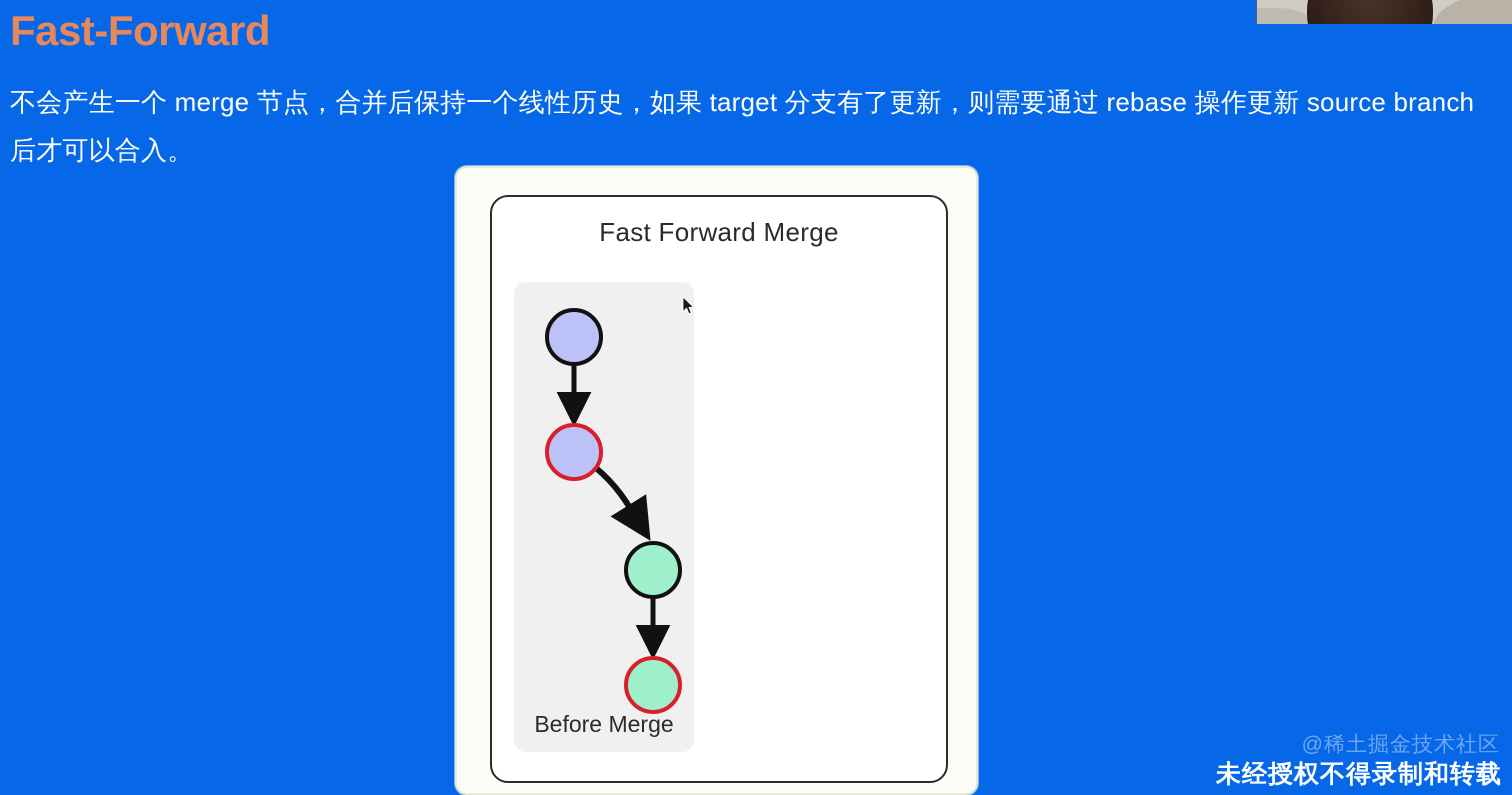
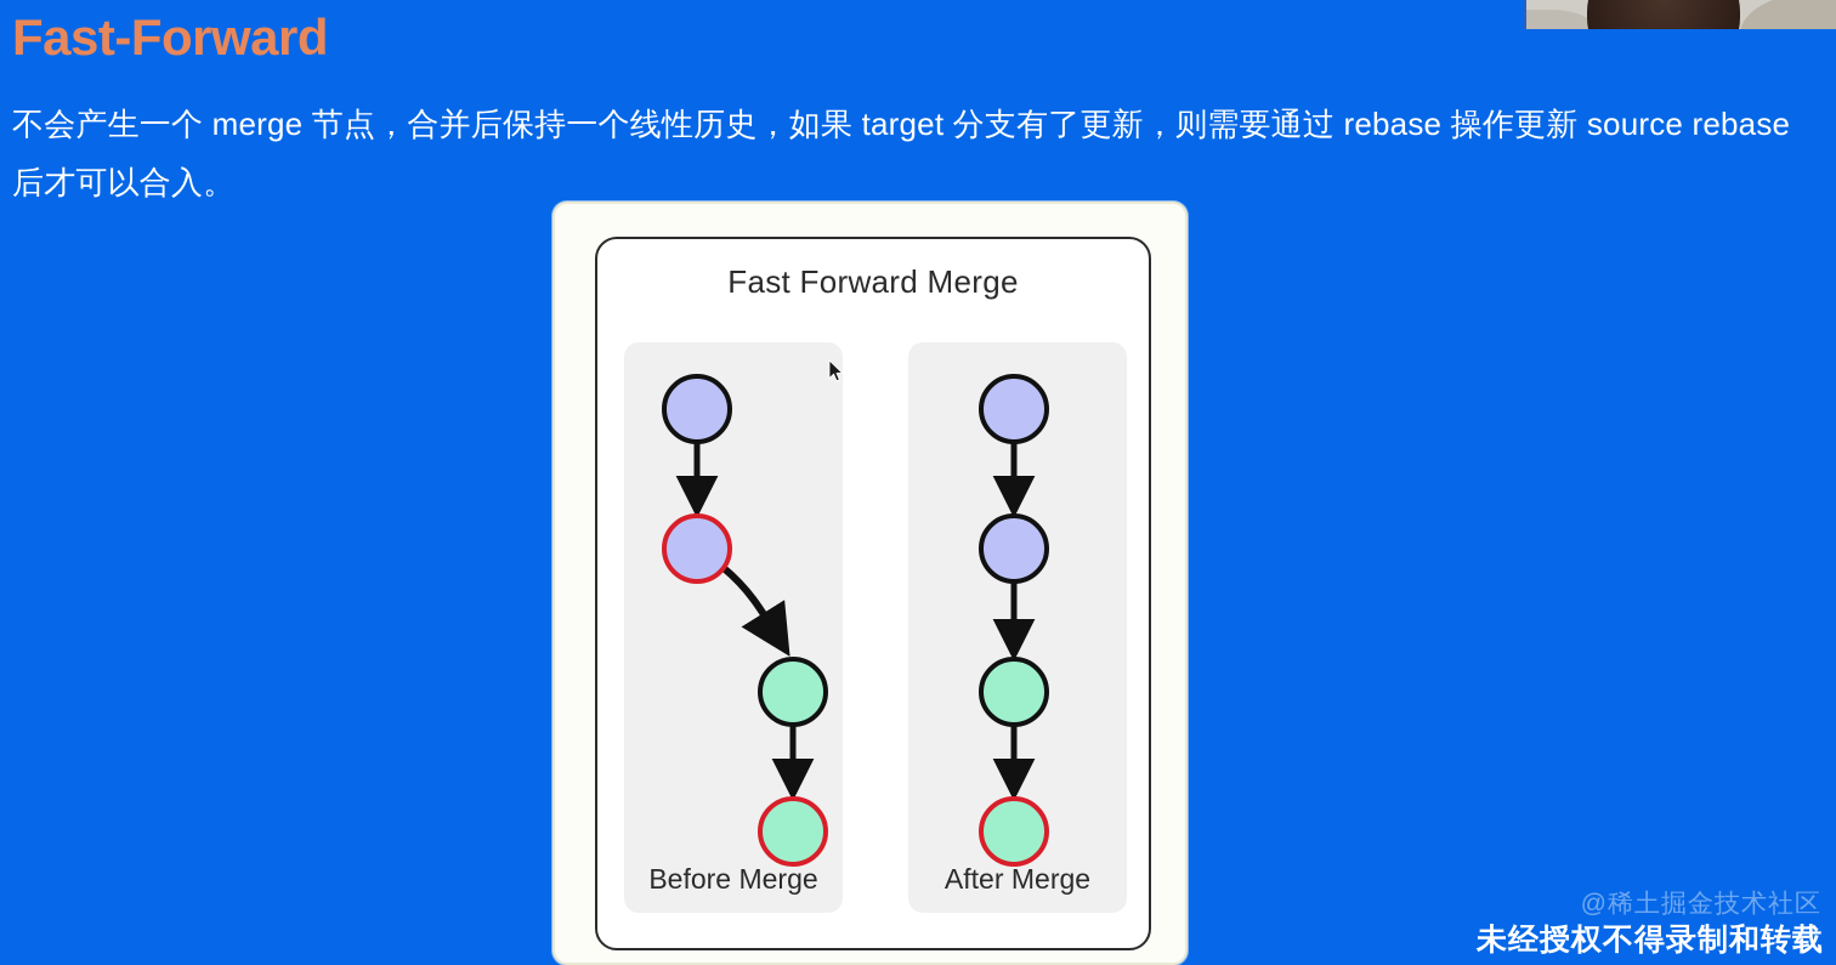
  Fast-Forward
- 不会产生一个 merge 节点，合并后保持一个线性历史，如果 target 分支有了更新，则需要通过 rebase 操作更新 source branch 后才可以合入。
+ 不会产生一个 merge 节点，合并后保持一个线性历史，如果 target 分支有了更新，则需要通过 rebase 操作更新 source rebase 后才可以合入。
  Fast Forward Merge
  Before Merge
+ After Merge
  @稀土掘金技术社区
  未经授权不得录制和转载
